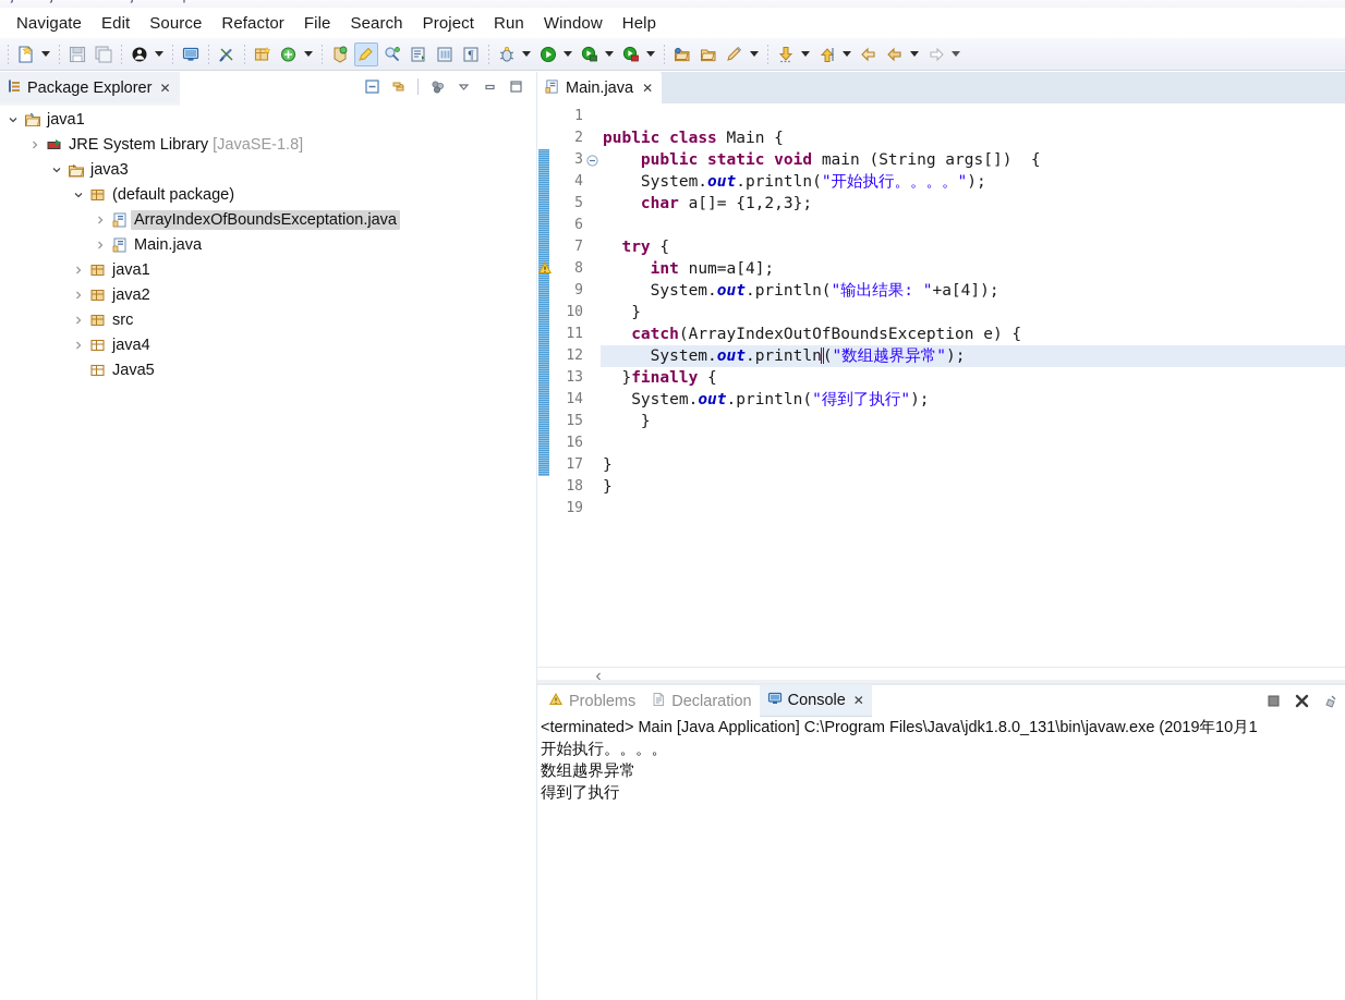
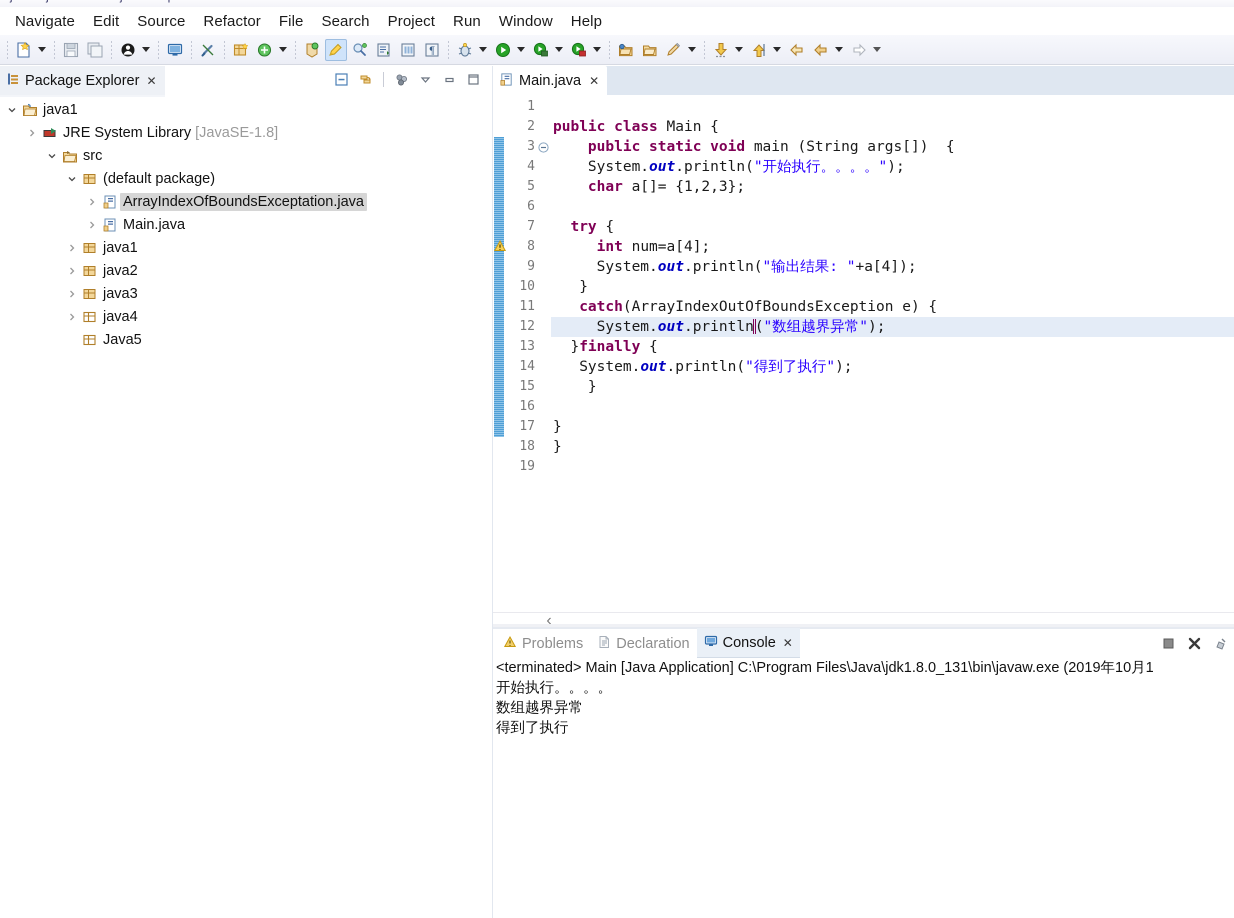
  Navigate
  Edit
  Source
  Refactor
  File
  Search
  Project
  Run
  Window
  Help
  ¶
  Package Explorer
  ✕
  java1
  JRE System Library [JavaSE-1.8]
- java3
+ src
  (default package)
  ArrayIndexOfBoundsExceptation.java
  Main.java
  java1
  java2
- src
+ java3
  java4
  Java5
  Main.java
  ✕
  1
  2
  3
  4
  5
  6
  7
  8
  9
  10
  11
  12
  13
  14
  15
  16
  17
  18
  19
  public class Main {
  public static void main (String args[]) {
  System.out.println("开始执行。。。。");
  char a[]= {1,2,3};
  try {
  int num=a[4];
  System.out.println("输出结果: "+a[4]);
  }
  catch(ArrayIndexOutOfBoundsException e) {
  System.out.println("数组越界异常");
  }finally {
  System.out.println("得到了执行");
  }
  }
  }
  ‹
  Problems
  Declaration
  Console
  ✕
  <terminated> Main [Java Application] C:\Program Files\Java\jdk1.8.0_131\bin\javaw.exe (2019年10月1
  开始执行。。。。
  数组越界异常
  得到了执行
